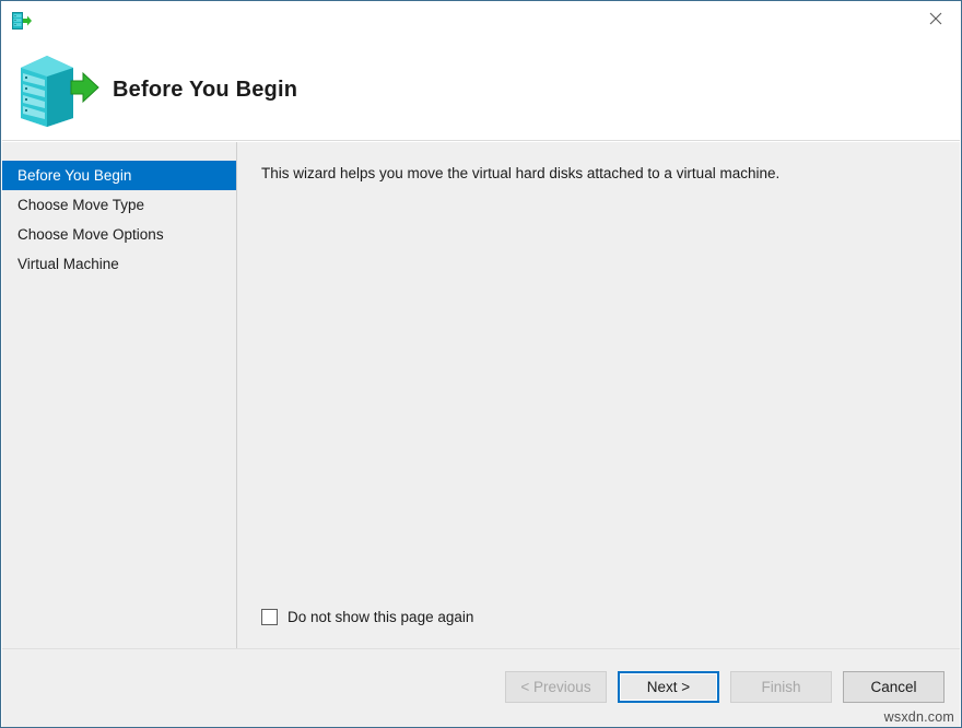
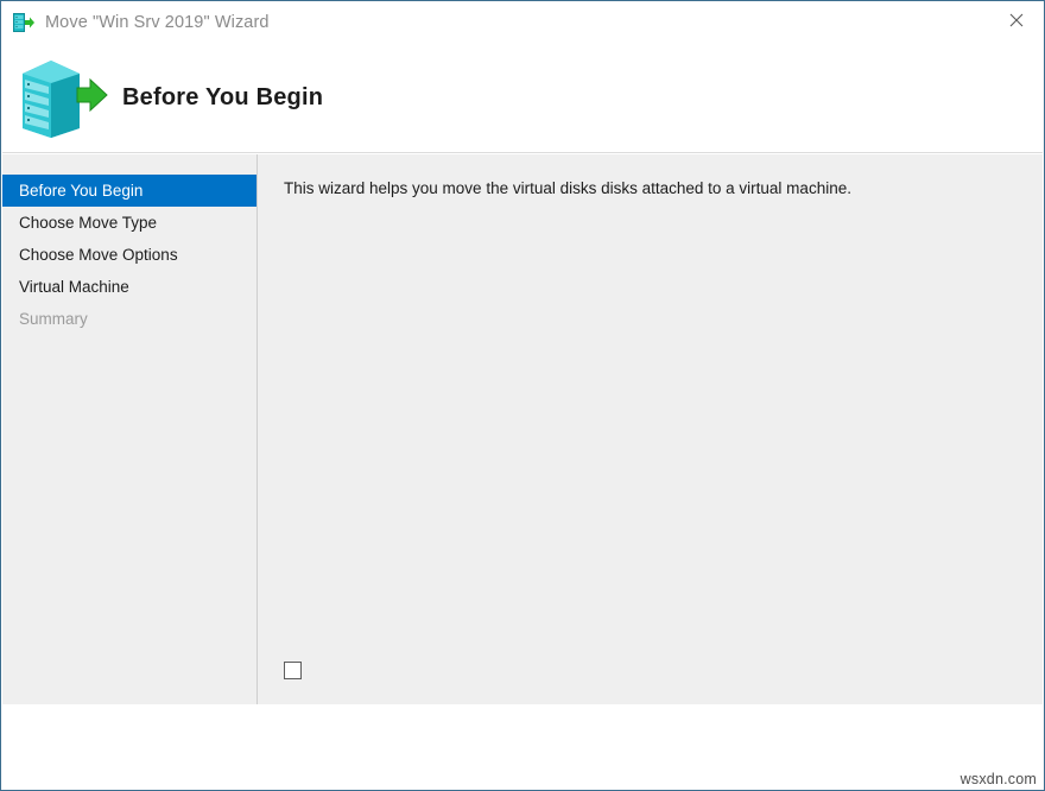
+ Move "Win Srv 2019" Wizard
  Before You Begin
  Before You Begin
  Choose Move Type
  Choose Move Options
  Virtual Machine
+ Summary
- This wizard helps you move the virtual hard disks attached to a virtual machine.
+ This wizard helps you move the virtual disks disks attached to a virtual machine.
- Do not show this page again
- < Previous
- Next >
- Finish
- Cancel
  wsxdn.com
